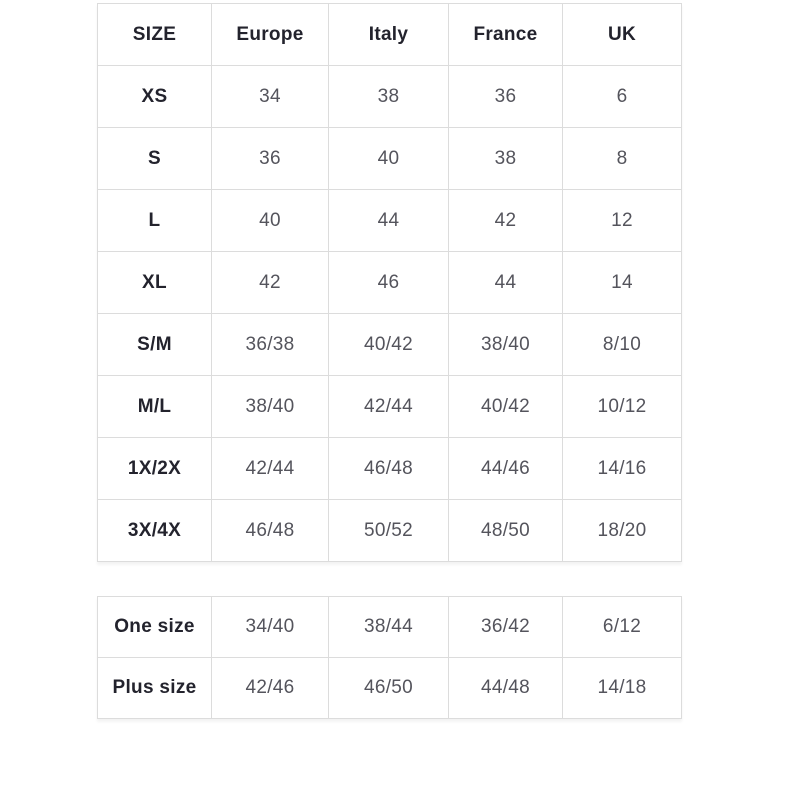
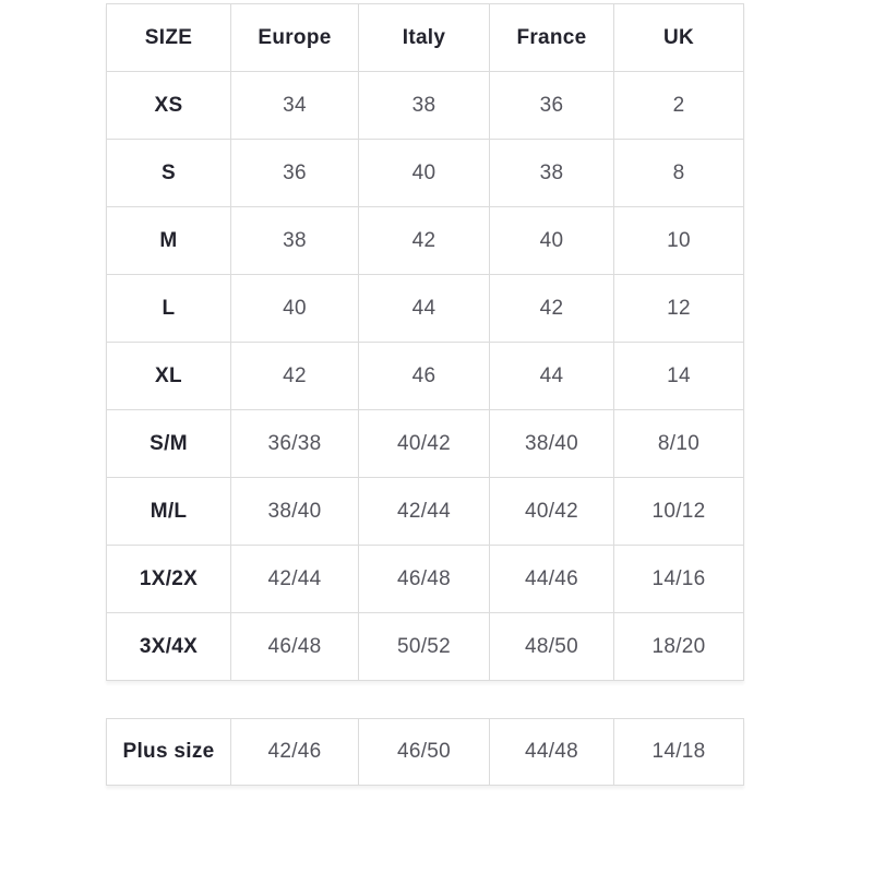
  SIZE	Europe	Italy	France	UK
- XS	34	38	36	6
+ XS	34	38	36	2
  S	36	40	38	8
+ M	38	42	40	10
  L	40	44	42	12
  XL	42	46	44	14
  S/M	36/38	40/42	38/40	8/10
  M/L	38/40	42/44	40/42	10/12
  1X/2X	42/44	46/48	44/46	14/16
  3X/4X	46/48	50/52	48/50	18/20
- One size	34/40	38/44	36/42	6/12
  Plus size	42/46	46/50	44/48	14/18
